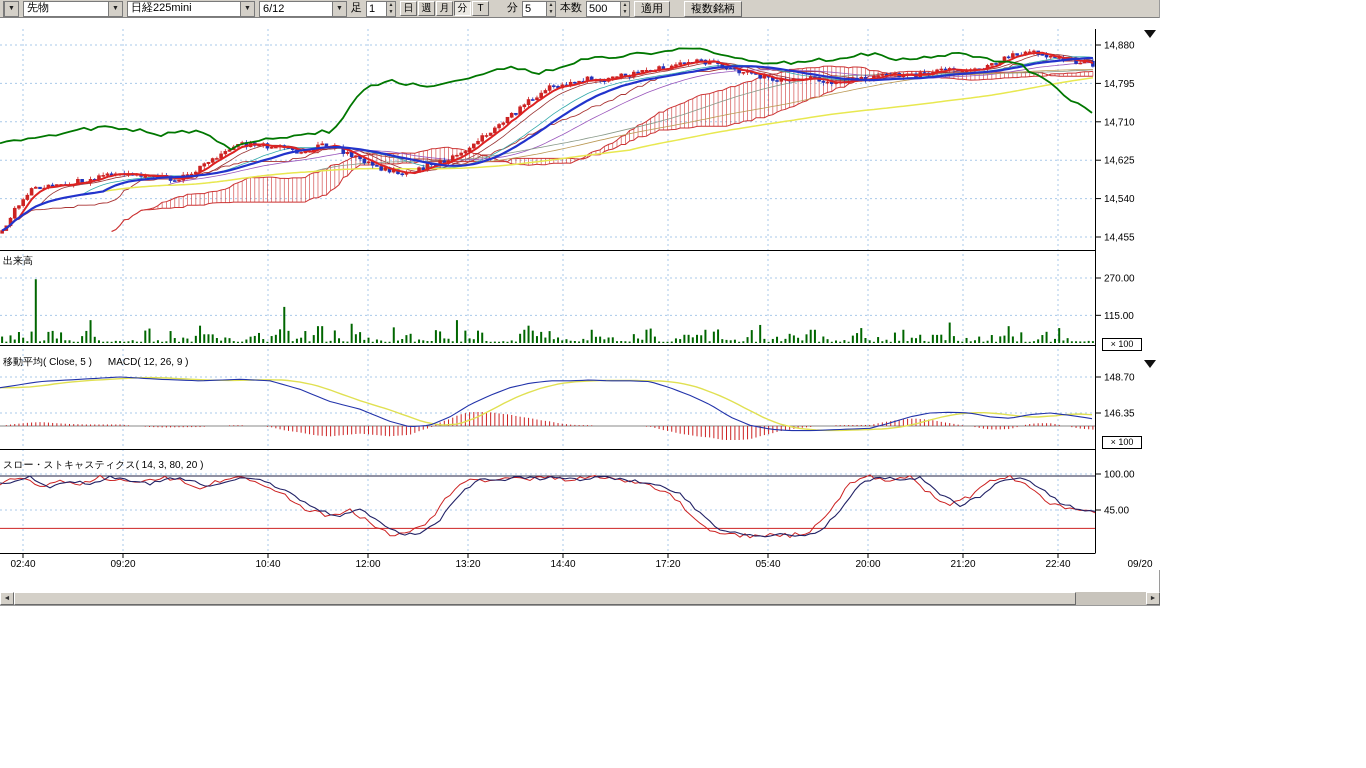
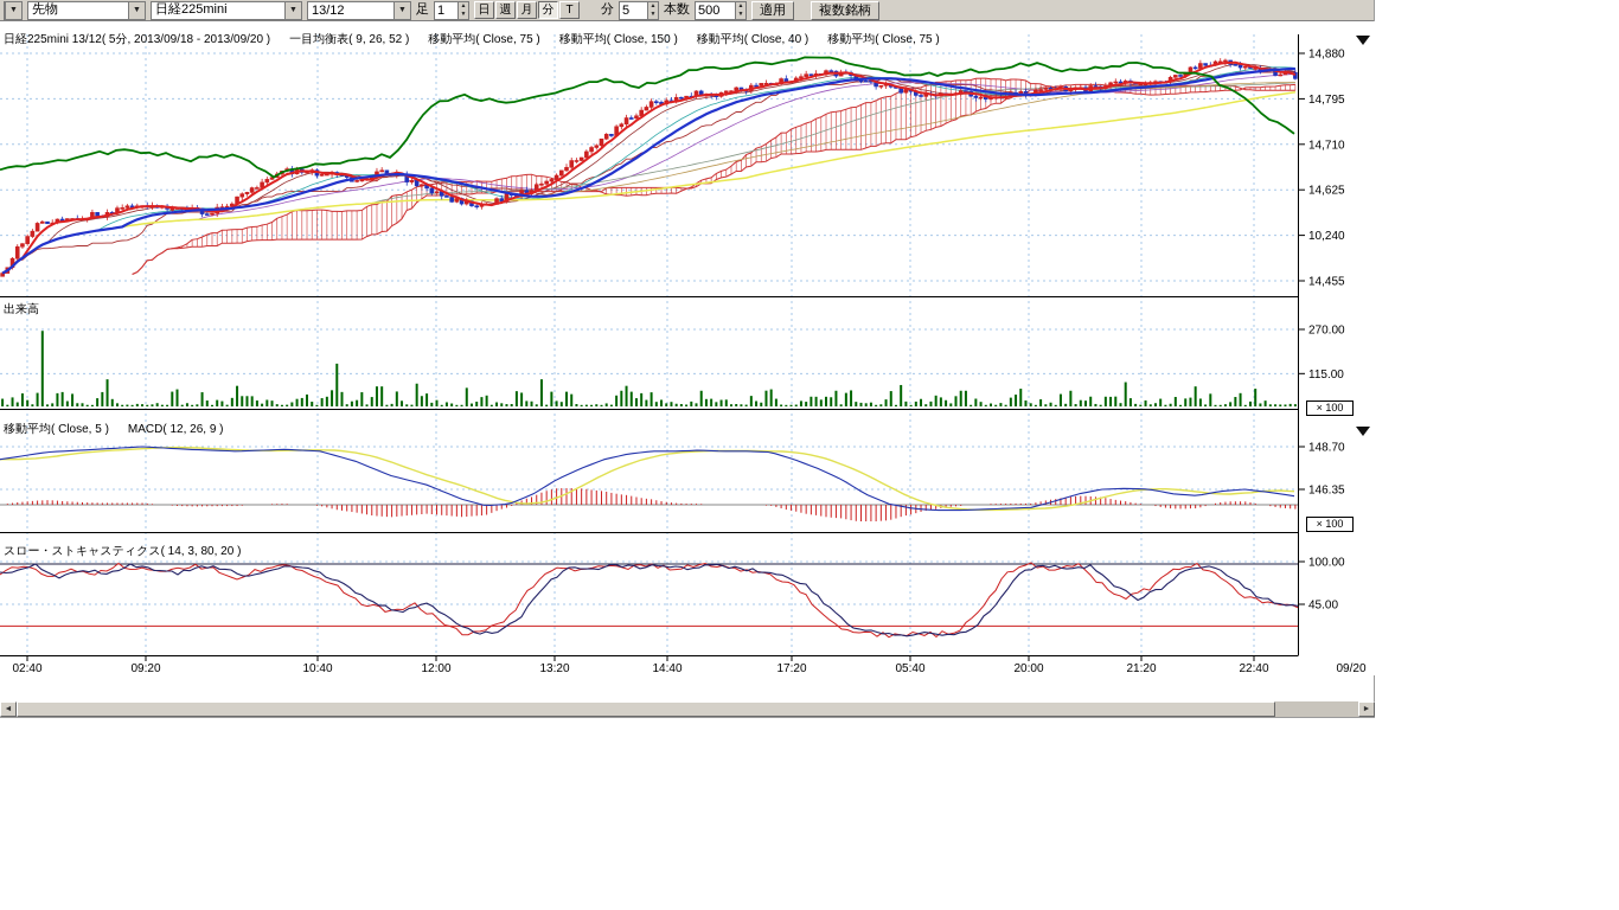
  先物
  日経225mini
- 6/12
+ 13/12
  足
  1
  日
  週
  月
  分
  T
  分
  5
  本数
  500
  適用
  複数銘柄
  14,880
  14,795
  14,710
  14,625
- 14,540
+ 10,240
  14,455
  270.00
  115.00
  148.70
  146.35
  100.00
  45.00
  02:40
  09:20
  10:40
  12:00
  13:20
  14:40
  17:20
  05:40
  20:00
  21:20
  22:40
  09/20
+ 日経225mini 13/12( 5分, 2013/09/18 - 2013/09/20 ) 一目均衡表( 9, 26, 52 ) 移動平均( Close, 75 ) 移動平均( Close, 150 ) 移動平均( Close, 40 ) 移動平均( Close, 75 )
  出来高
  移動平均( Close, 5 ) MACD( 12, 26, 9 )
  スロー・ストキャスティクス( 14, 3, 80, 20 )
  × 100
  × 100
